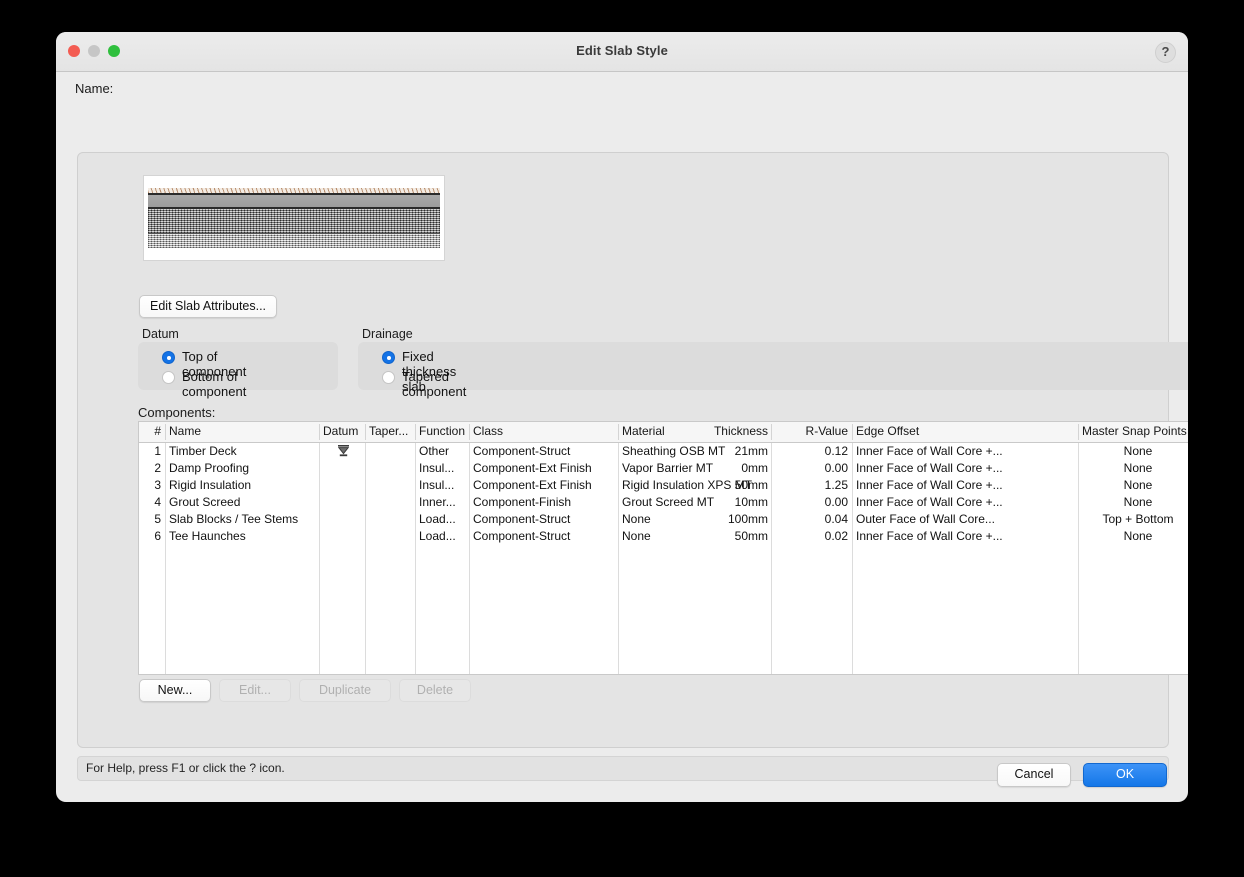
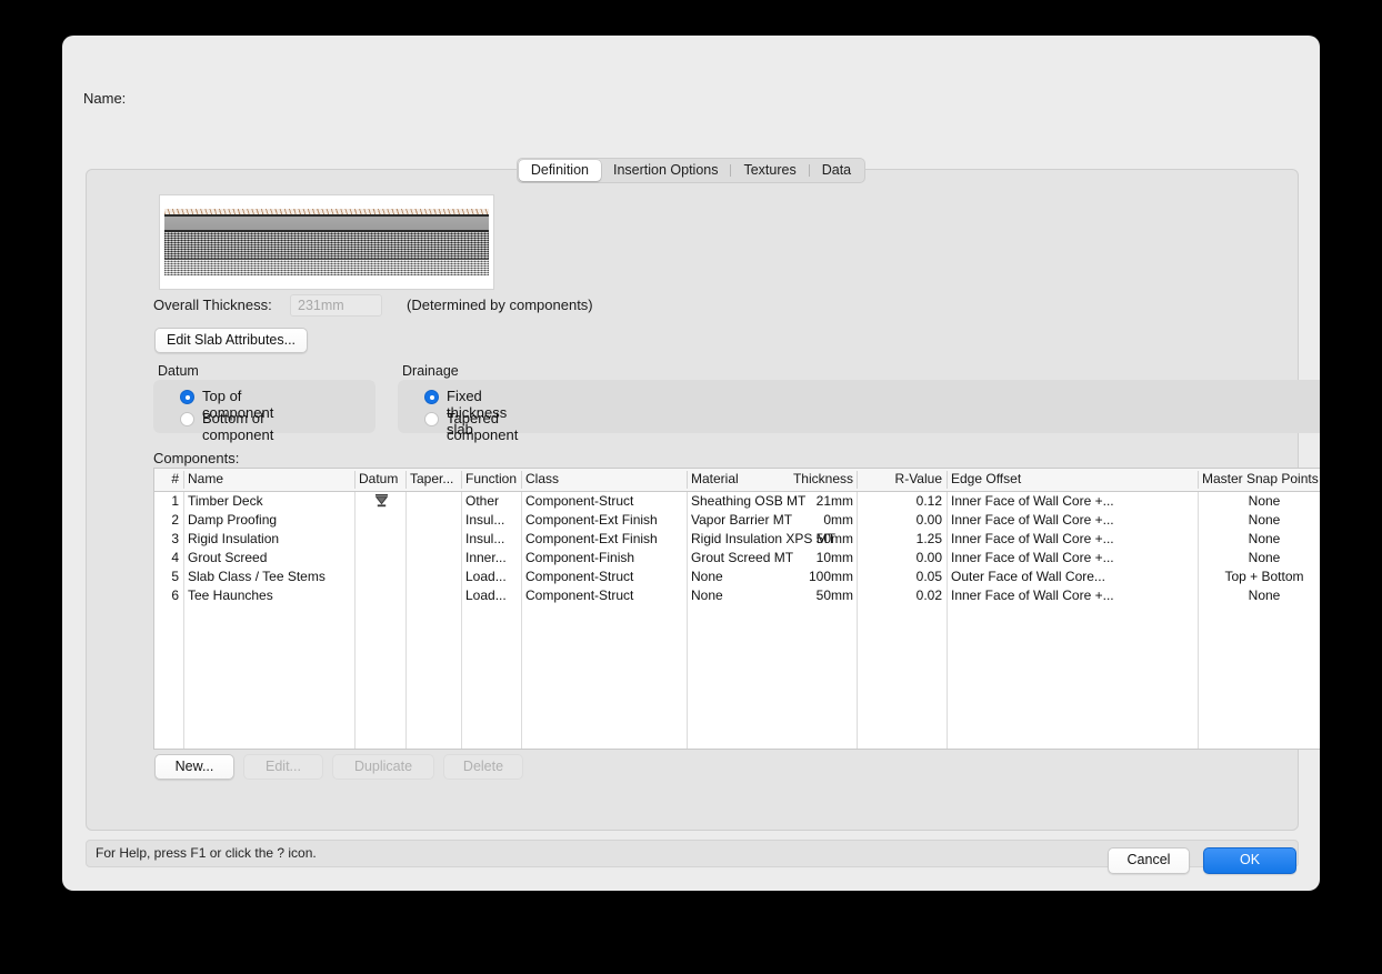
- Edit Slab Style
- ?
  Name:
+ Definition
+ Insertion Options
+ Textures
+ Data
+ Overall Thickness:
+ 231mm
+ (Determined by components)
  Edit Slab Attributes...
  Datum
  Top of component
  Bottom of component
  Drainage
  Fixed thickness slab
  Tapered component
  Components:
  #
  Name
  Datum
  Taper...
  Function
  Class
  Material
  Thickness
  R-Value
  Edge Offset
  Master Snap Points
  1
  Timber Deck
  Other
  Component-Struct
  Sheathing OSB MT
  21mm
  0.12
  Inner Face of Wall Core +...
  None
  2
  Damp Proofing
  Insul...
  Component-Ext Finish
  Vapor Barrier MT
  0mm
  0.00
  Inner Face of Wall Core +...
  None
  3
  Rigid Insulation
  Insul...
  Component-Ext Finish
  Rigid Insulation XPS MT
  50mm
  1.25
  Inner Face of Wall Core +...
  None
  4
  Grout Screed
  Inner...
  Component-Finish
  Grout Screed MT
  10mm
  0.00
  Inner Face of Wall Core +...
  None
  5
- Slab Blocks / Tee Stems
+ Slab Class / Tee Stems
  Load...
  Component-Struct
  None
  100mm
- 0.04
+ 0.05
  Outer Face of Wall Core...
  Top + Bottom
  6
  Tee Haunches
  Load...
  Component-Struct
  None
  50mm
  0.02
  Inner Face of Wall Core +...
  None
  New...
  Edit...
  Duplicate
  Delete
  For Help, press F1 or click the ? icon.
  Cancel
  OK
